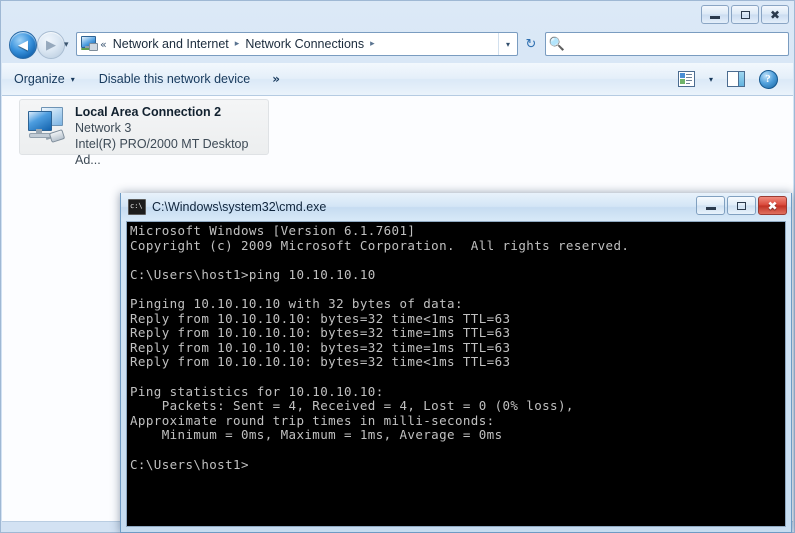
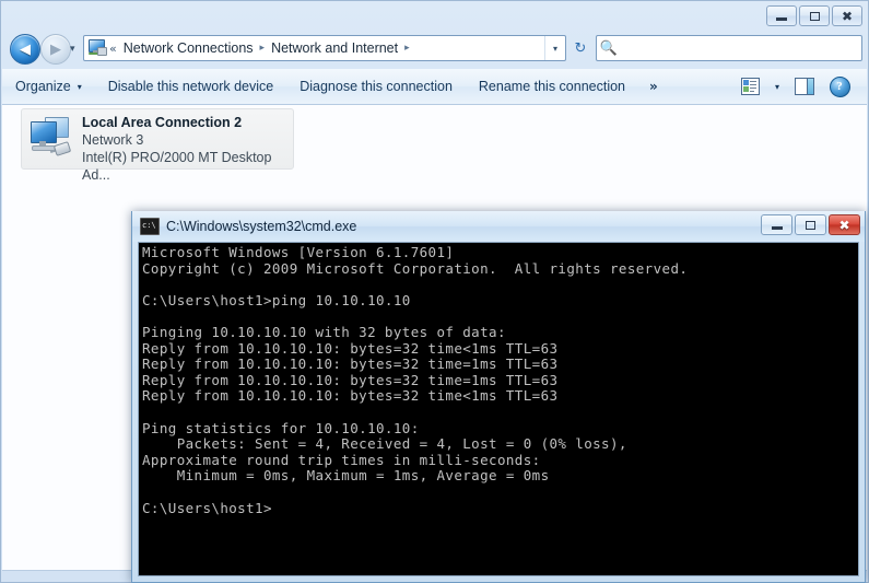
  ✖
  ◀
  ▶
  ▾
  «
- Network and Internet
+ Network Connections
  ▸
- Network Connections
+ Network and Internet
  ▸
  ▾
  ↻
  🔍
  Organize
  ▾
  Disable this network device
+ Diagnose this connection
+ Rename this connection
  »
  ▾
  ?
  Local Area Connection 2
  Network 3
  Intel(R) PRO/2000 MT Desktop Ad...
  C:\Windows\system32\cmd.exe
  ✖
  Microsoft Windows [Version 6.1.7601]
  Copyright (c) 2009 Microsoft Corporation. All rights reserved.
  C:\Users\host1>ping 10.10.10.10
  Pinging 10.10.10.10 with 32 bytes of data:
  Reply from 10.10.10.10: bytes=32 time<1ms TTL=63
  Reply from 10.10.10.10: bytes=32 time=1ms TTL=63
  Reply from 10.10.10.10: bytes=32 time=1ms TTL=63
  Reply from 10.10.10.10: bytes=32 time<1ms TTL=63
  Ping statistics for 10.10.10.10:
  Packets: Sent = 4, Received = 4, Lost = 0 (0% loss),
  Approximate round trip times in milli-seconds:
  Minimum = 0ms, Maximum = 1ms, Average = 0ms
  C:\Users\host1>
